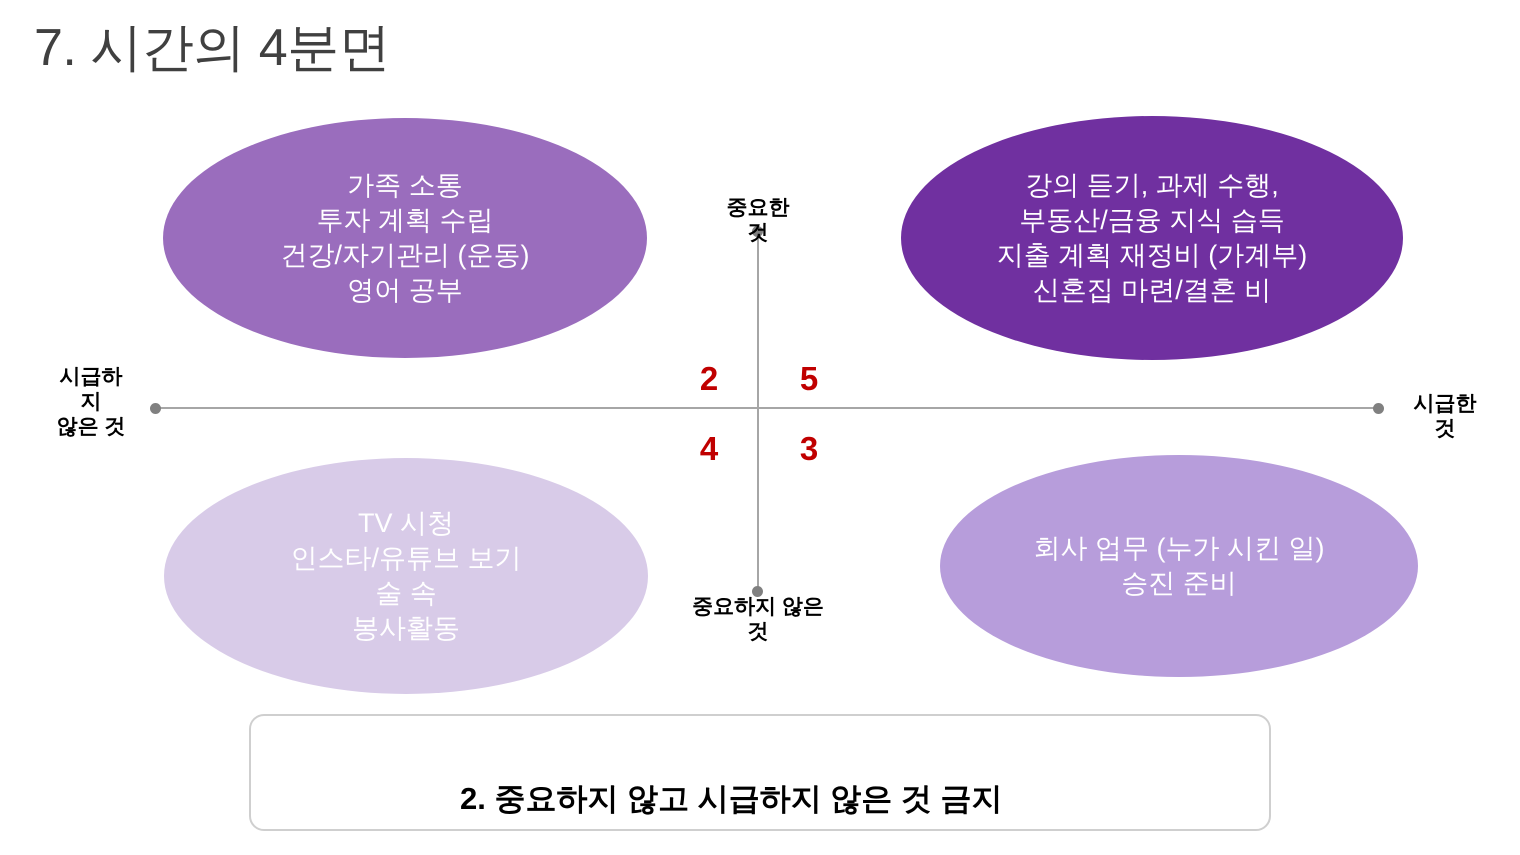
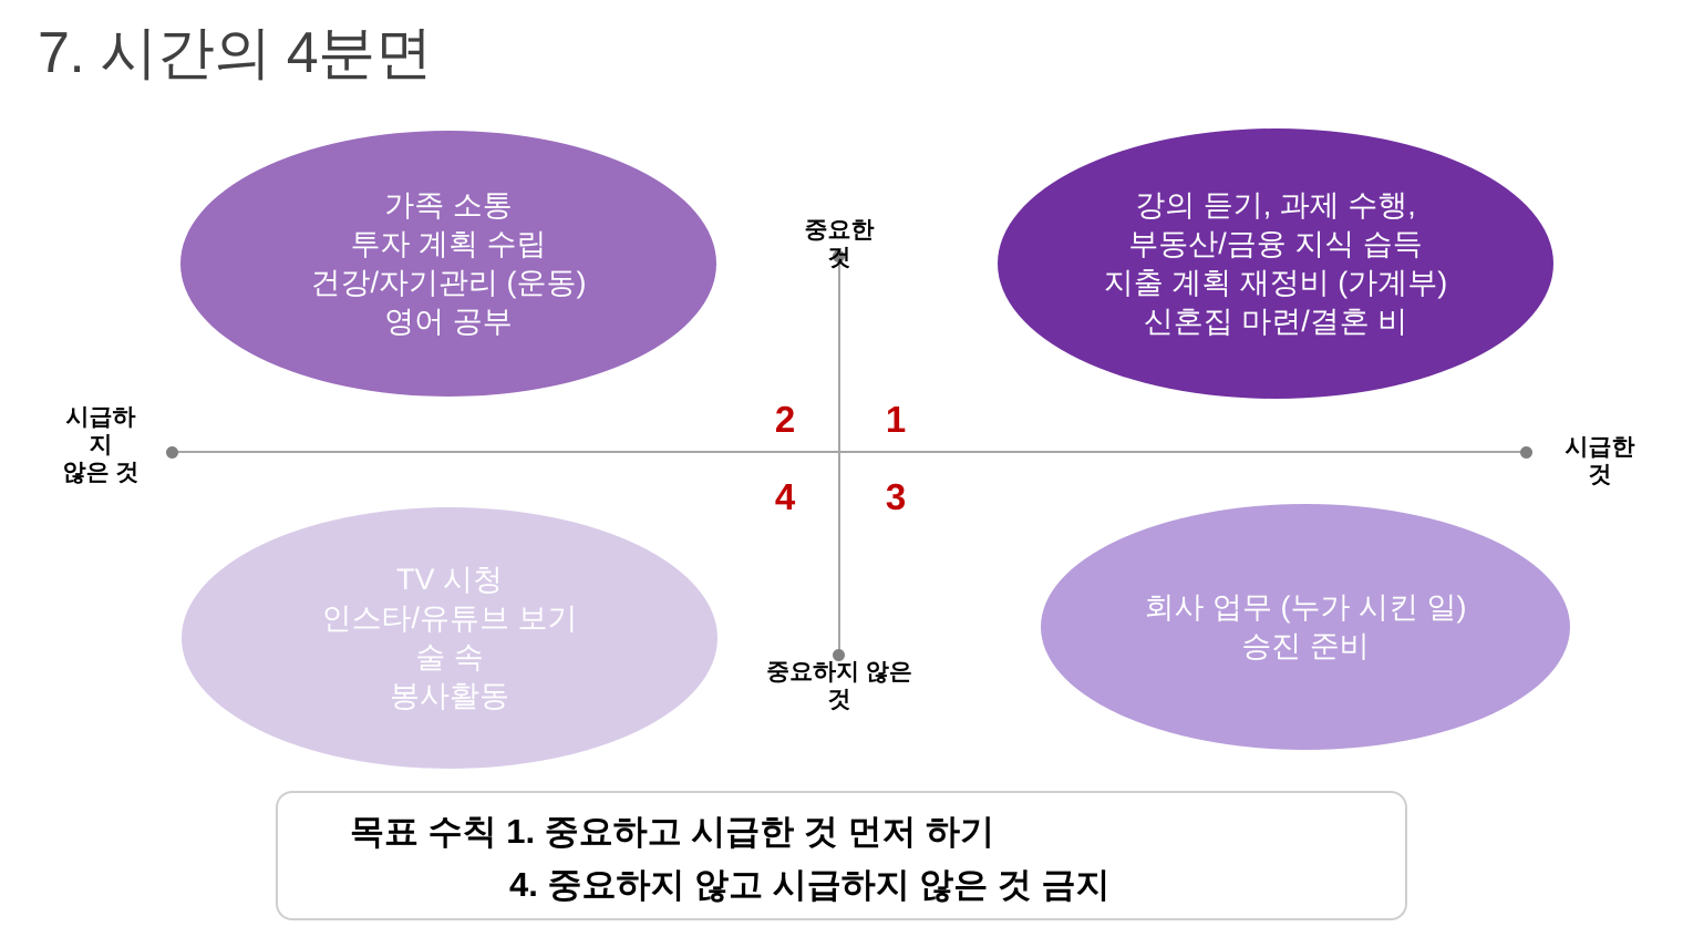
  7. 시간의 4분면
  가족 소통
  투자 계획 수립
  건강/자기관리 (운동)
  영어 공부
  강의 듣기, 과제 수행,
  부동산/금융 지식 습득
  지출 계획 재정비 (가계부)
  신혼집 마련/결혼 비
  TV 시청
  인스타/유튜브 보기
  술 속
  봉사활동
  회사 업무 (누가 시킨 일)
  승진 준비
  중요한
  것
  중요하지 않은
  것
  시급하
  지
  않은 것
  시급한
  것
  2
- 5
+ 1
  4
  3
+ 목표 수칙 1. 중요하고 시급한 것 먼저 하기
- 2. 중요하지 않고 시급하지 않은 것 금지
+ 4. 중요하지 않고 시급하지 않은 것 금지
